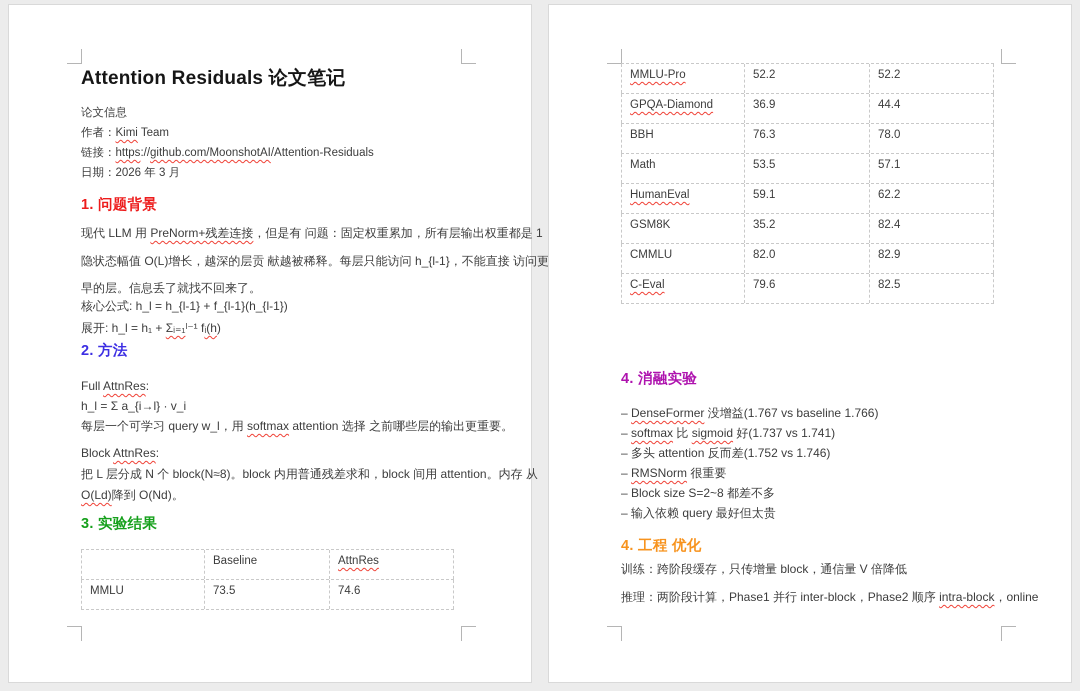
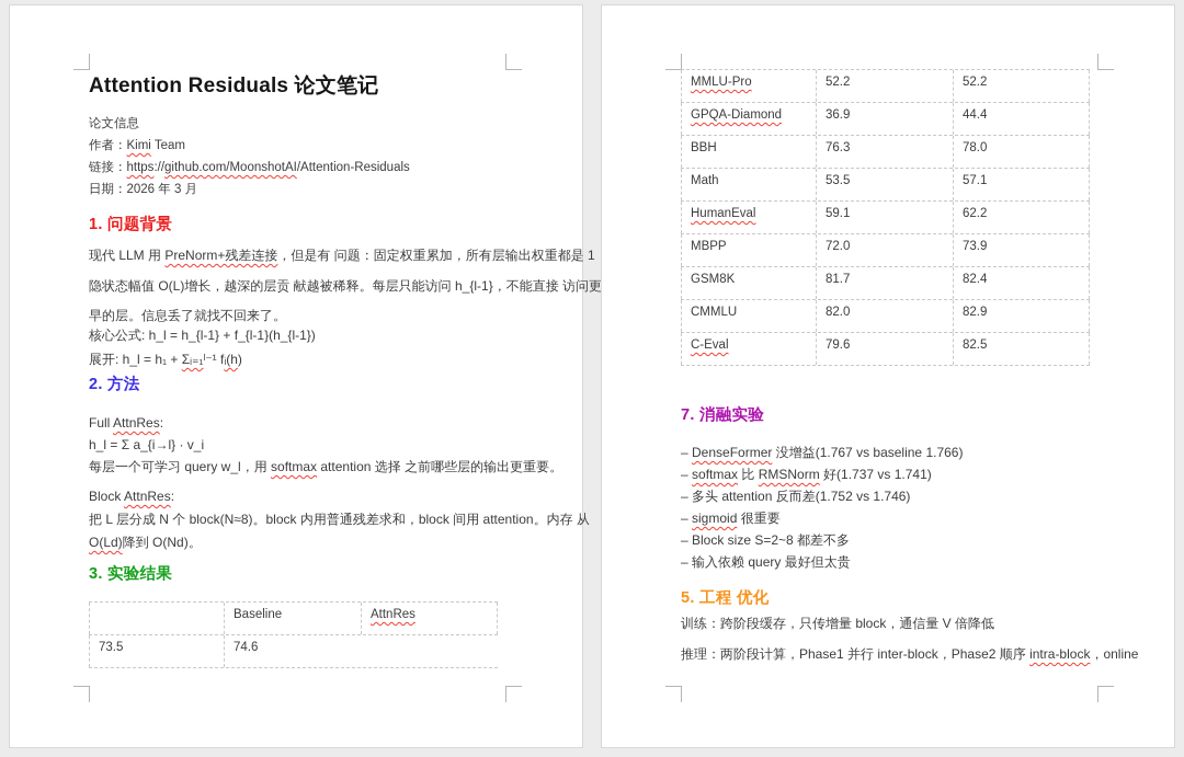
  Attention Residuals 论文笔记
  论文信息
  作者：Kimi Team
  链接：https://github.com/MoonshotAI/Attention-Residuals
  日期：2026 年 3 月
  1. 问题背景
  现代 LLM 用 PreNorm+残差连接，但是有 问题：固定权重累加，所有层输出权重都是 1
  隐状态幅值 O(L)增长，越深的层贡 献越被稀释。每层只能访问 h_{l-1}，不能直接 访问更
  早的层。信息丢了就找不回来了。
  核心公式: h_l = h_{l-1} + f_{l-1}(h_{l-1})
  展开: h_l = h₁ + Σᵢ₌₁ˡ⁻¹ fᵢ(h)
  2. 方法
  Full AttnRes:
  h_l = Σ a_{i→l} · v_i
  每层一个可学习 query w_l，用 softmax attention 选择 之前哪些层的输出更重要。
  Block AttnRes:
  把 L 层分成 N 个 block(N≈8)。block 内用普通残差求和，block 间用 attention。内存 从
  O(Ld)降到 O(Nd)。
  3. 实验结果
  Baseline
  AttnRes
- MMLU
  73.5
  74.6
  MMLU-Pro
  52.2
  52.2
  GPQA-Diamond
  36.9
  44.4
  BBH
  76.3
  78.0
  Math
  53.5
  57.1
  HumanEval
  59.1
  62.2
+ MBPP
+ 72.0
+ 73.9
  GSM8K
- 35.2
+ 81.7
  82.4
  CMMLU
  82.0
  82.9
  C-Eval
  79.6
  82.5
- 4. 消融实验
+ 7. 消融实验
  – DenseFormer 没增益(1.767 vs baseline 1.766)
- – softmax 比 sigmoid 好(1.737 vs 1.741)
+ – softmax 比 RMSNorm 好(1.737 vs 1.741)
  – 多头 attention 反而差(1.752 vs 1.746)
- – RMSNorm 很重要
+ – sigmoid 很重要
  – Block size S=2~8 都差不多
  – 输入依赖 query 最好但太贵
- 4. 工程 优化
+ 5. 工程 优化
  训练：跨阶段缓存，只传增量 block，通信量 V 倍降低
  推理：两阶段计算，Phase1 并行 inter-block，Phase2 顺序 intra-block，online
